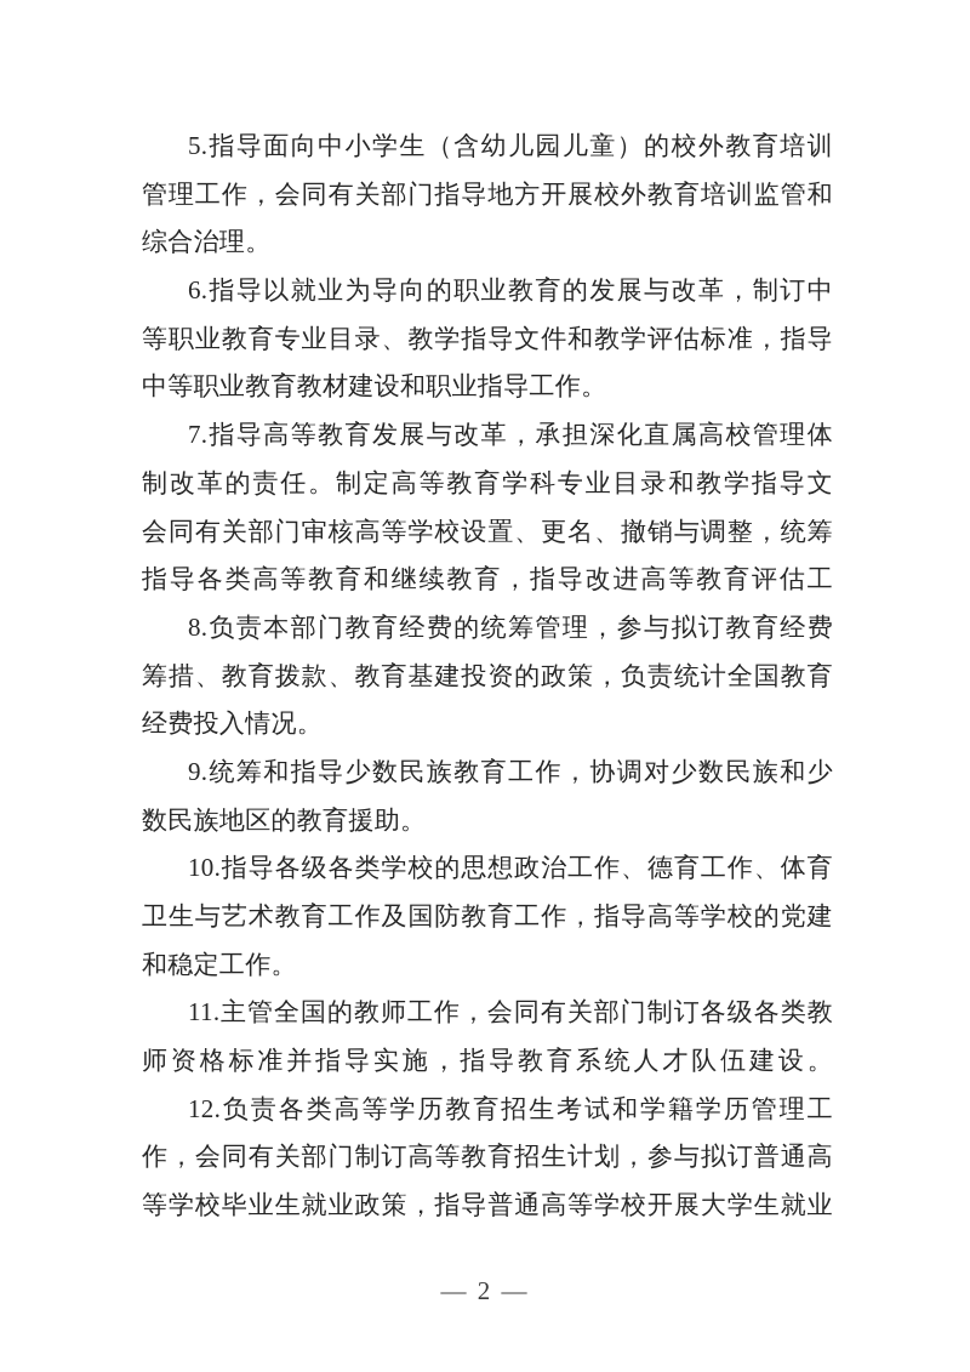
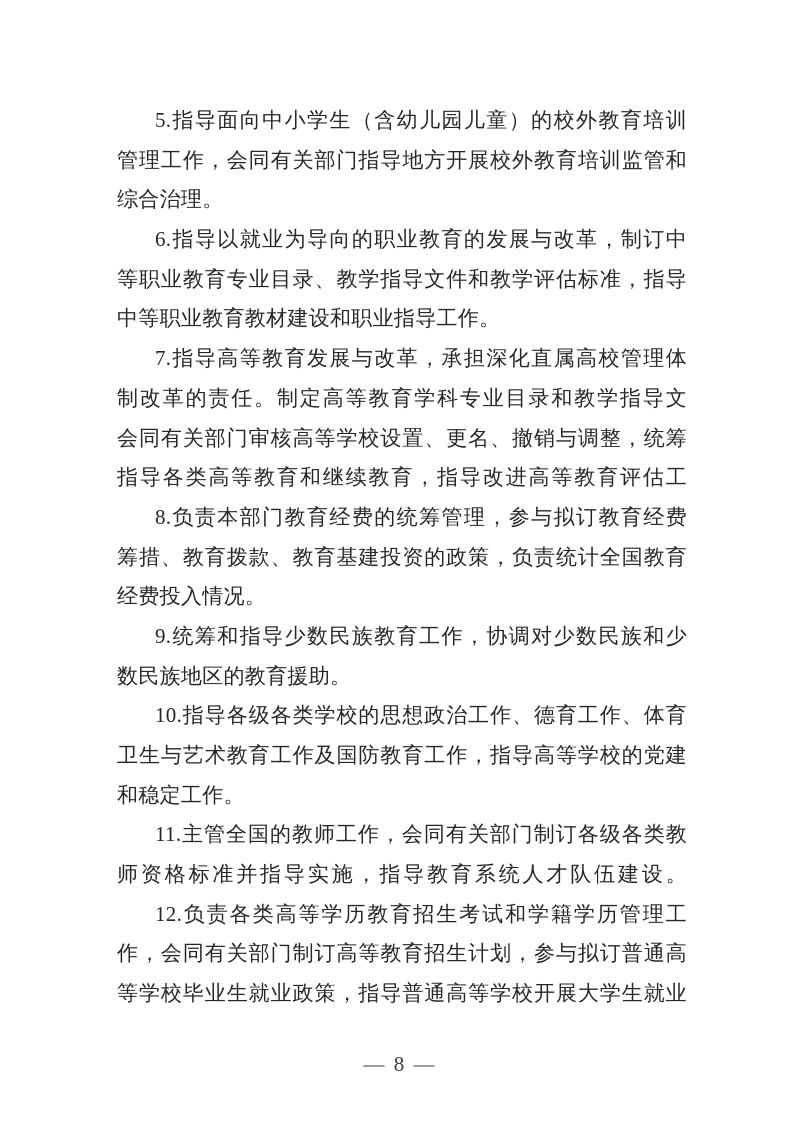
  5.指导面向中小学生（含幼儿园儿童）的校外教育培训
  管理工作，会同有关部门指导地方开展校外教育培训监管和
  综合治理。
  6.指导以就业为导向的职业教育的发展与改革，制订中
  等职业教育专业目录、教学指导文件和教学评估标准，指导
  中等职业教育教材建设和职业指导工作。
  7.指导高等教育发展与改革，承担深化直属高校管理体
  制改革的责任。制定高等教育学科专业目录和教学指导文
  会同有关部门审核高等学校设置、更名、撤销与调整，统筹
  指导各类高等教育和继续教育，指导改进高等教育评估工
  8.负责本部门教育经费的统筹管理，参与拟订教育经费
  筹措、教育拨款、教育基建投资的政策，负责统计全国教育
  经费投入情况。
  9.统筹和指导少数民族教育工作，协调对少数民族和少
  数民族地区的教育援助。
  10.指导各级各类学校的思想政治工作、德育工作、体育
  卫生与艺术教育工作及国防教育工作，指导高等学校的党建
  和稳定工作。
  11.主管全国的教师工作，会同有关部门制订各级各类教
  师资格标准并指导实施，指导教育系统人才队伍建设。
  12.负责各类高等学历教育招生考试和学籍学历管理工
  作，会同有关部门制订高等教育招生计划，参与拟订普通高
  等学校毕业生就业政策，指导普通高等学校开展大学生就业
- — 2 —
+ — 8 —
